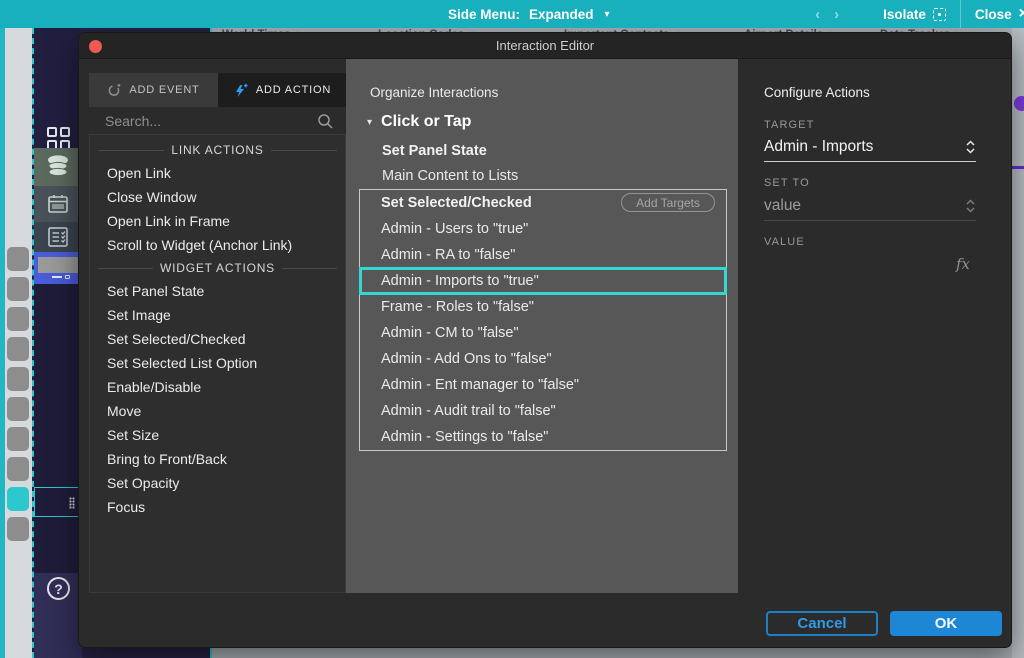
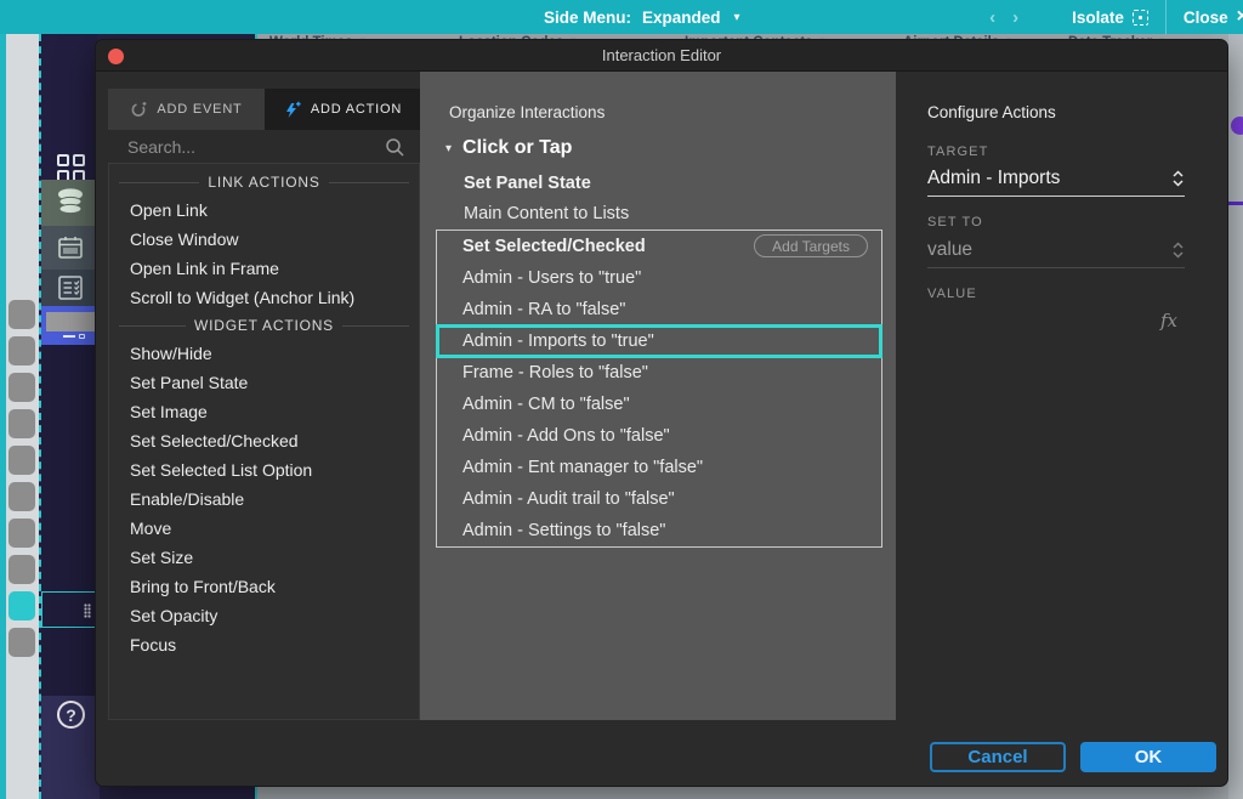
  ?
  Interaction Editor
  ADD EVENT
  ADD ACTION
  Search...
  LINK ACTIONS
  Open Link
  Close Window
  Open Link in Frame
  Scroll to Widget (Anchor Link)
  WIDGET ACTIONS
+ Show/Hide
  Set Panel State
  Set Image
  Set Selected/Checked
  Set Selected List Option
  Enable/Disable
  Move
  Set Size
  Bring to Front/Back
  Set Opacity
  Focus
  Organize Interactions
  ▾
  Click or Tap
  Set Panel State
  Main Content to Lists
  Set Selected/Checked
  Add Targets
  Admin - Users to "true"
  Admin - RA to "false"
  Admin - Imports to "true"
  Frame - Roles to "false"
  Admin - CM to "false"
  Admin - Add Ons to "false"
  Admin - Ent manager to "false"
  Admin - Audit trail to "false"
  Admin - Settings to "false"
  Configure Actions
  TARGET
  Admin - Imports
  SET TO
  value
  VALUE
  fx
  Cancel
  OK
  Side Menu:
  Expanded
  ▾
  ‹
  ›
  Isolate
  Close
  ×
